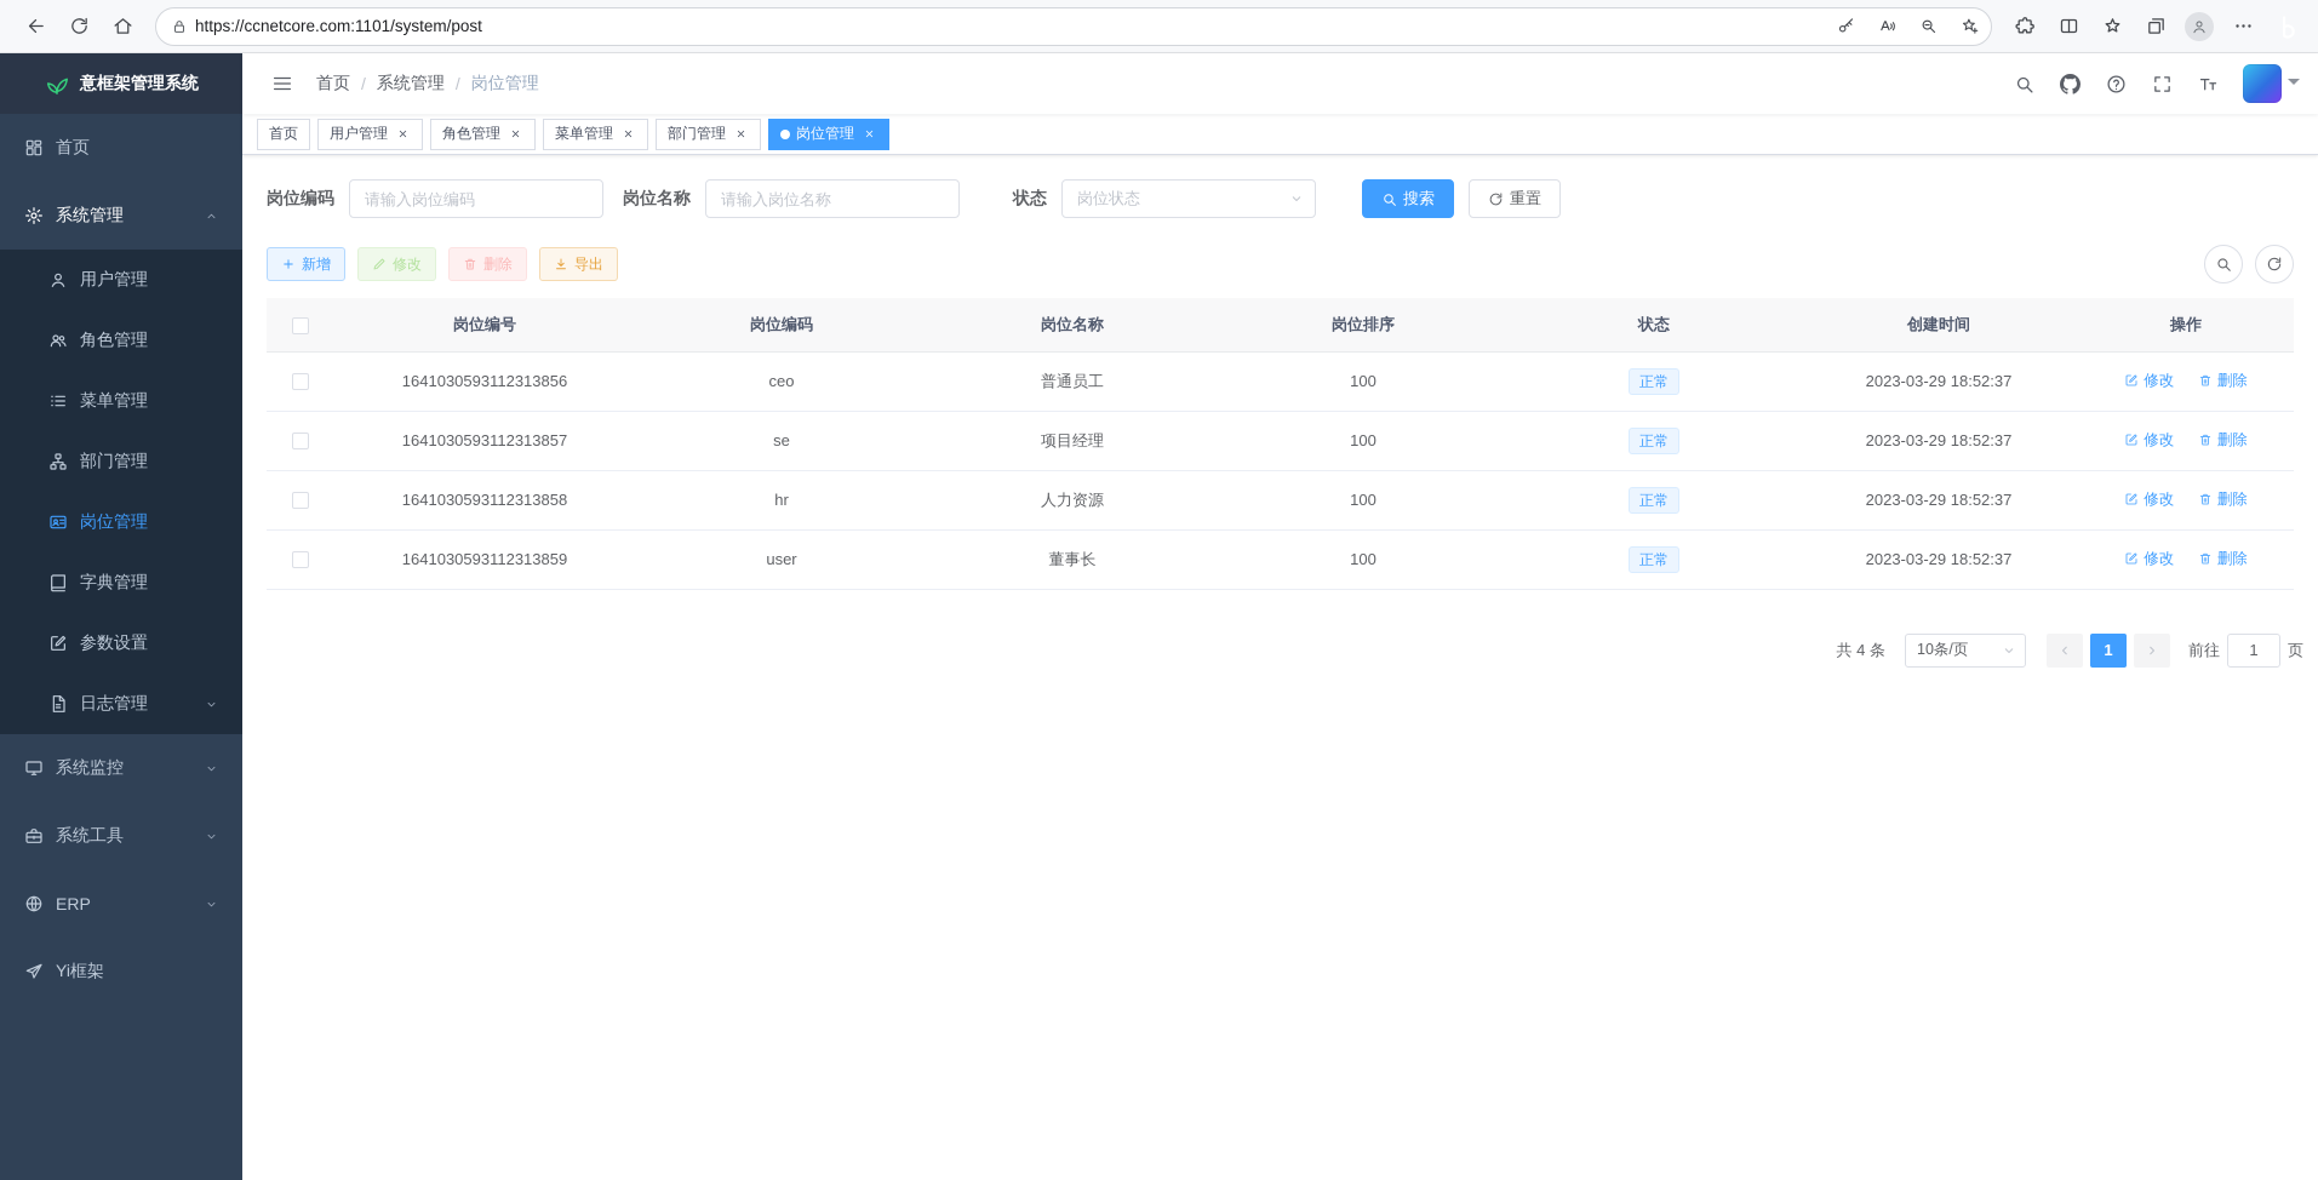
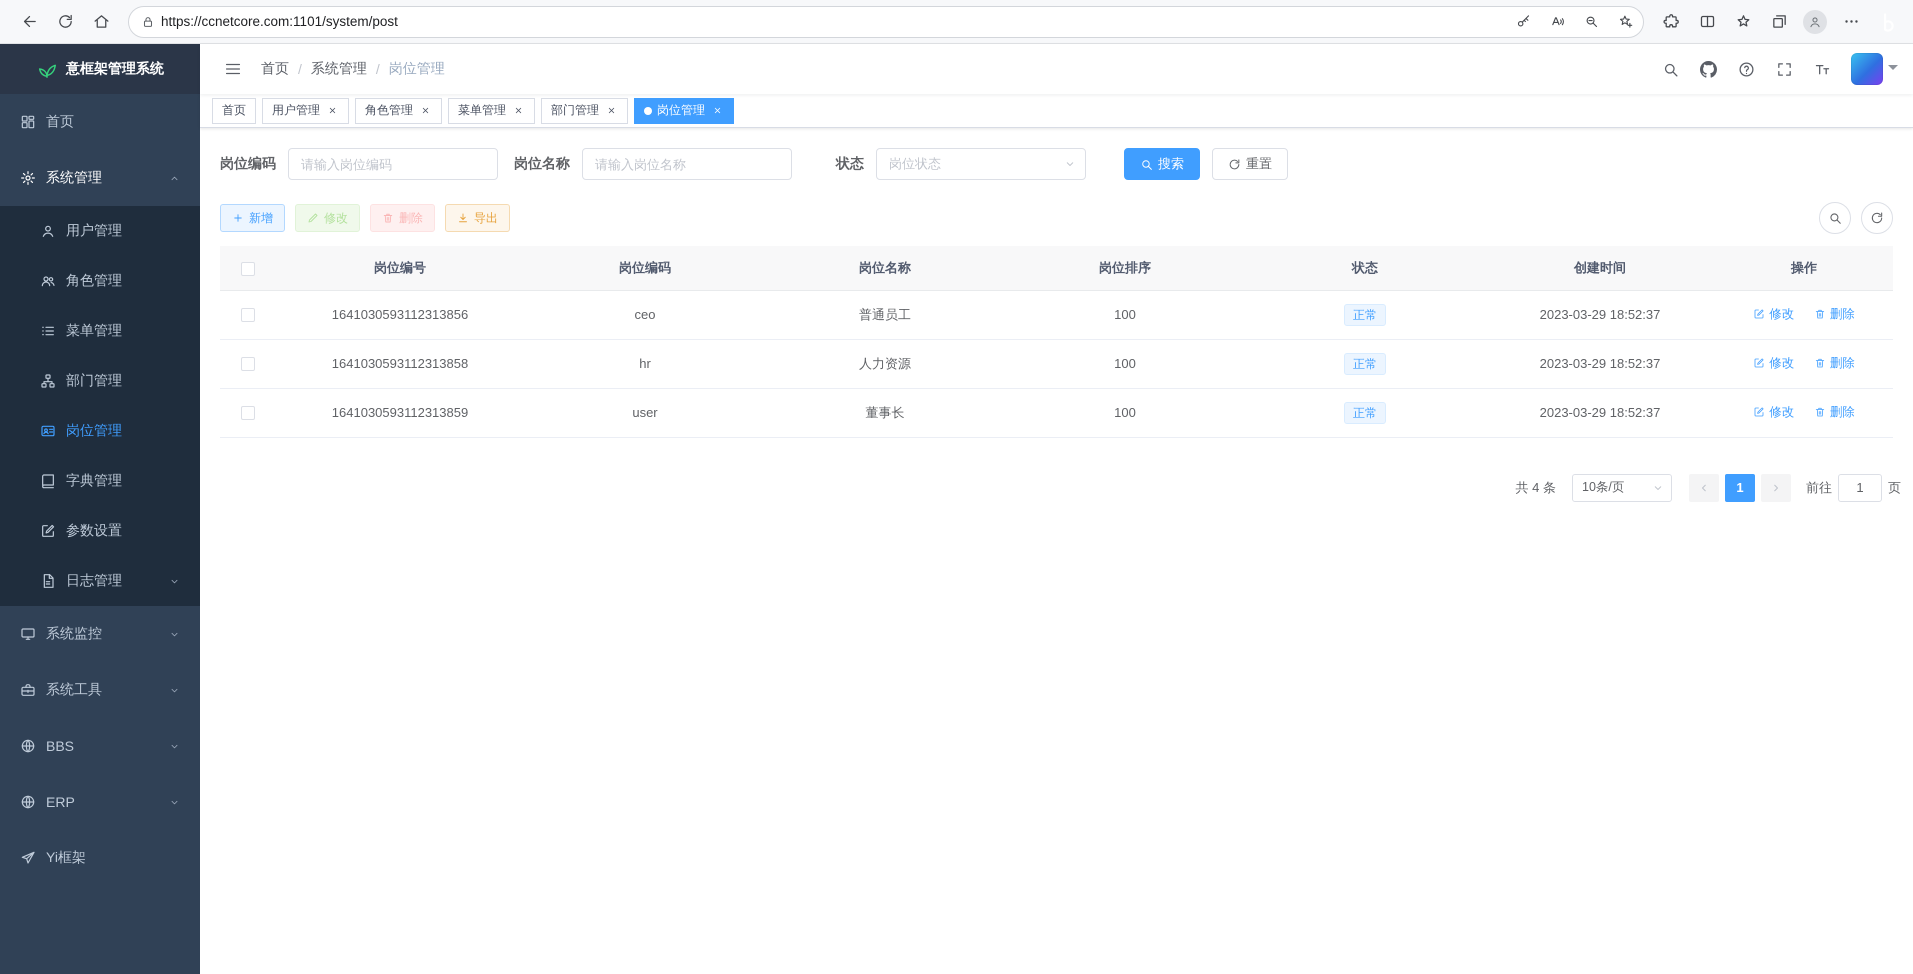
  https://ccnetcore.com:1101/system/post
  意框架管理系统
  首页
  系统管理
  用户管理
  角色管理
  菜单管理
  部门管理
  岗位管理
  字典管理
  参数设置
  日志管理
  系统监控
  系统工具
+ BBS
  ERP
  Yi框架
  首页
  /
  系统管理
  /
  岗位管理
  首页
  用户管理
  角色管理
  菜单管理
  部门管理
  岗位管理
  岗位编码
  请输入岗位编码
  岗位名称
  请输入岗位名称
  状态
  岗位状态
  搜索
  重置
  新增
  修改
  删除
  导出
  	岗位编号	岗位编码	岗位名称	岗位排序	状态	创建时间	操作
  	1641030593112313856	ceo	普通员工	100	正常	2023-03-29 18:52:37	修改 删除
- 	1641030593112313857	se	项目经理	100	正常	2023-03-29 18:52:37	修改 删除
  	1641030593112313858	hr	人力资源	100	正常	2023-03-29 18:52:37	修改 删除
  	1641030593112313859	user	董事长	100	正常	2023-03-29 18:52:37	修改 删除
  共 4 条
  10条/页
  1
  前往
  1
  页
